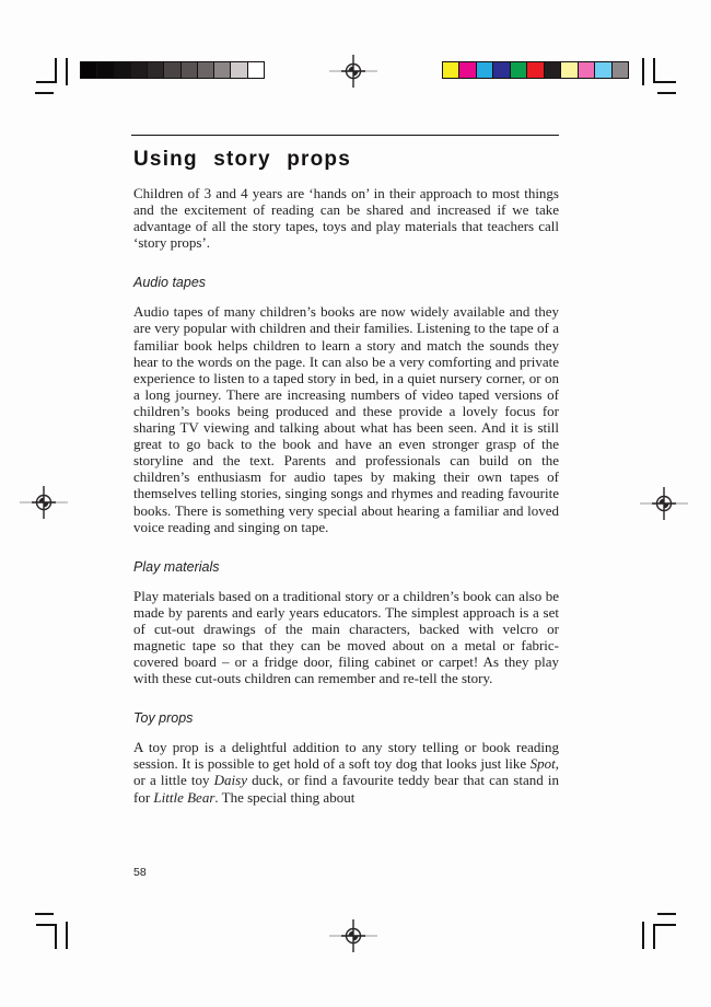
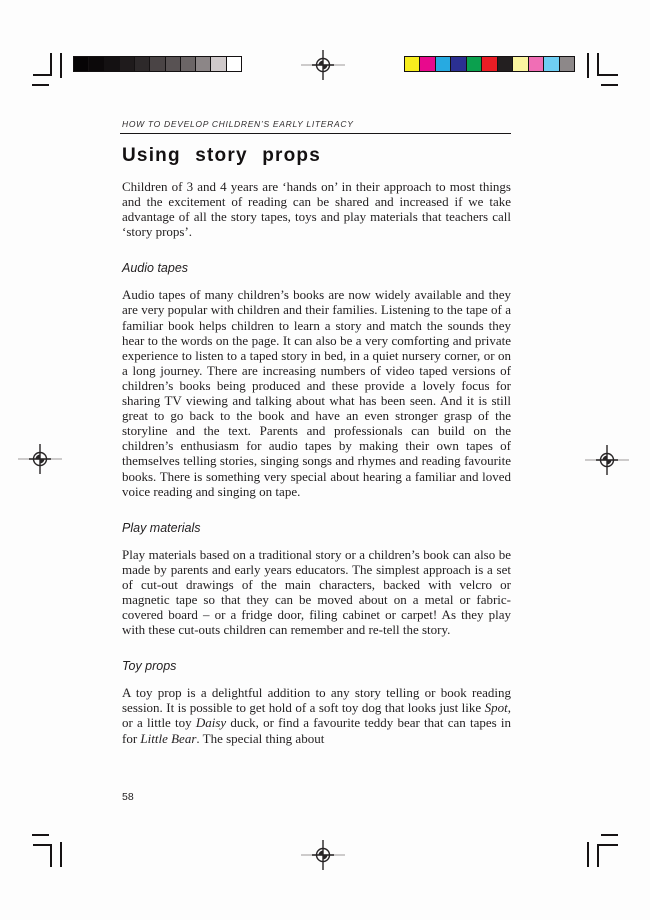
+ HOW TO DEVELOP CHILDREN’S EARLY LITERACY
  Using story props
  Children of 3 and 4 years are ‘hands on’ in their approach to most things and the excitement of reading can be shared and increased if we take advantage of all the story tapes, toys and play materials that teachers call ‘story props’.
  Audio tapes
  Audio tapes of many children’s books are now widely available and they are very popular with children and their families. Listening to the tape of a familiar book helps children to learn a story and match the sounds they hear to the words on the page. It can also be a very comforting and private experience to listen to a taped story in bed, in a quiet nursery corner, or on a long journey. There are increasing numbers of video taped versions of children’s books being produced and these provide a lovely focus for sharing TV viewing and talking about what has been seen. And it is still great to go back to the book and have an even stronger grasp of the storyline and the text. Parents and professionals can build on the children’s enthusiasm for audio tapes by making their own tapes of themselves telling stories, singing songs and rhymes and reading favourite books. There is something very special about hearing a familiar and loved voice reading and singing on tape.
  Play materials
  Play materials based on a traditional story or a children’s book can also be made by parents and early years educators. The simplest approach is a set of cut-out drawings of the main characters, backed with velcro or magnetic tape so that they can be moved about on a metal or fabric-covered board – or a fridge door, filing cabinet or carpet! As they play with these cut-outs children can remember and re-tell the story.
  Toy props
- A toy prop is a delightful addition to any story telling or book reading session. It is possible to get hold of a soft toy dog that looks just like Spot, or a little toy Daisy duck, or find a favourite teddy bear that can stand in for Little Bear. The special thing about
+ A toy prop is a delightful addition to any story telling or book reading session. It is possible to get hold of a soft toy dog that looks just like Spot, or a little toy Daisy duck, or find a favourite teddy bear that can tapes in for Little Bear. The special thing about
  58
